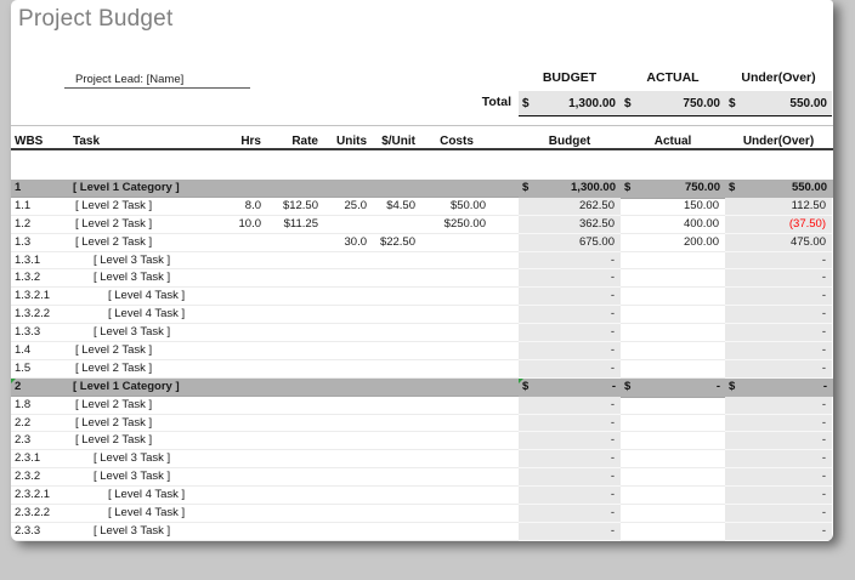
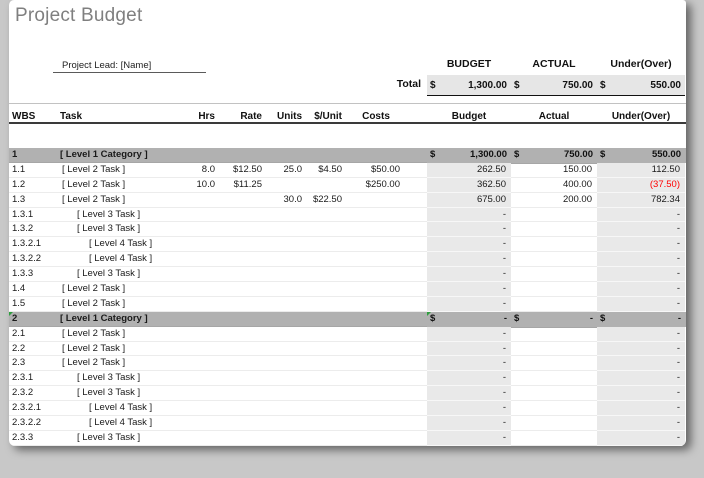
  Project Budget
  Project Lead: [Name]
  BUDGET
  ACTUAL
  Under(Over)
  Total
  $
  1,300.00
  $
  750.00
  $
  550.00
  WBS
  Task
  Hrs
  Rate
  Units
  $/Unit
  Costs
  Budget
  Actual
  Under(Over)
  1
  [ Level 1 Category ]
  $
  1,300.00
  $
  750.00
  $
  550.00
  1.1
  [ Level 2 Task ]
  8.0
  $12.50
  25.0
  $4.50
  $50.00
  262.50
  150.00
  112.50
  1.2
  [ Level 2 Task ]
  10.0
  $11.25
  $250.00
  362.50
  400.00
  (37.50)
  1.3
  [ Level 2 Task ]
  30.0
  $22.50
  675.00
  200.00
- 475.00
+ 782.34
  1.3.1
  [ Level 3 Task ]
  -
  -
  1.3.2
  [ Level 3 Task ]
  -
  -
  1.3.2.1
  [ Level 4 Task ]
  -
  -
  1.3.2.2
  [ Level 4 Task ]
  -
  -
  1.3.3
  [ Level 3 Task ]
  -
  -
  1.4
  [ Level 2 Task ]
  -
  -
  1.5
  [ Level 2 Task ]
  -
  -
  2
  [ Level 1 Category ]
  $
  -
  $
  -
  $
  -
- 1.8
+ 2.1
  [ Level 2 Task ]
  -
  -
  2.2
  [ Level 2 Task ]
  -
  -
  2.3
  [ Level 2 Task ]
  -
  -
  2.3.1
  [ Level 3 Task ]
  -
  -
  2.3.2
  [ Level 3 Task ]
  -
  -
  2.3.2.1
  [ Level 4 Task ]
  -
  -
  2.3.2.2
  [ Level 4 Task ]
  -
  -
  2.3.3
  [ Level 3 Task ]
  -
  -
